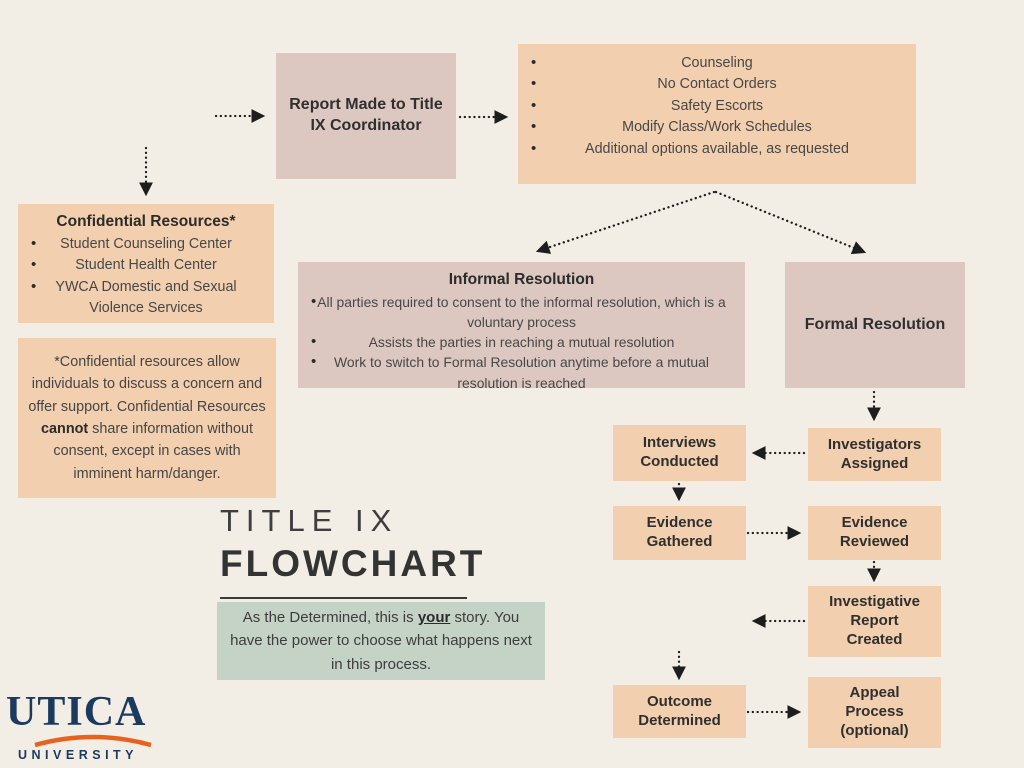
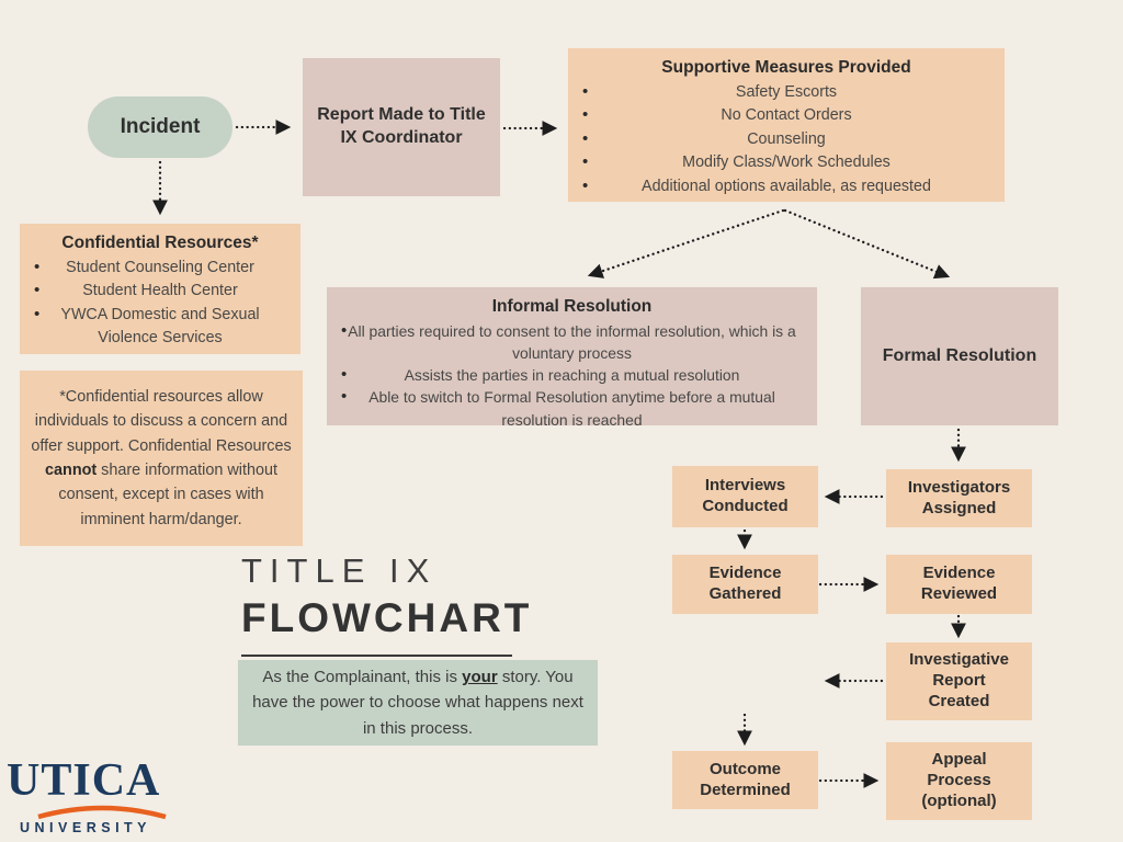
+ Incident
  Report Made to Title IX Coordinator
+ Supportive Measures Provided
  •
- Counseling
+ Safety Escorts
  •
  No Contact Orders
  •
- Safety Escorts
+ Counseling
  •
  Modify Class/Work Schedules
  •
  Additional options available, as requested
  Confidential Resources*
  •
  Student Counseling Center
  •
  Student Health Center
  •
  YWCA Domestic and Sexual Violence Services
  *Confidential resources allow individuals to discuss a concern and offer support. Confidential Resources cannot share information without consent, except in cases with imminent harm/danger.
  Informal Resolution
  •
  All parties required to consent to the informal resolution, which is a voluntary process
  •
  Assists the parties in reaching a mutual resolution
  •
- Work to switch to Formal Resolution anytime before a mutual resolution is reached
+ Able to switch to Formal Resolution anytime before a mutual resolution is reached
  Formal Resolution
  Interviews Conducted
  Investigators Assigned
  Evidence Gathered
  Evidence Reviewed
  Investigative Report Created
  Outcome Determined
  Appeal Process (optional)
  TITLE IX
  FLOWCHART
- As the Determined, this is your story. You have the power to choose what happens next in this process.
+ As the Complainant, this is your story. You have the power to choose what happens next in this process.
  UTICA
  UNIVERSITY
